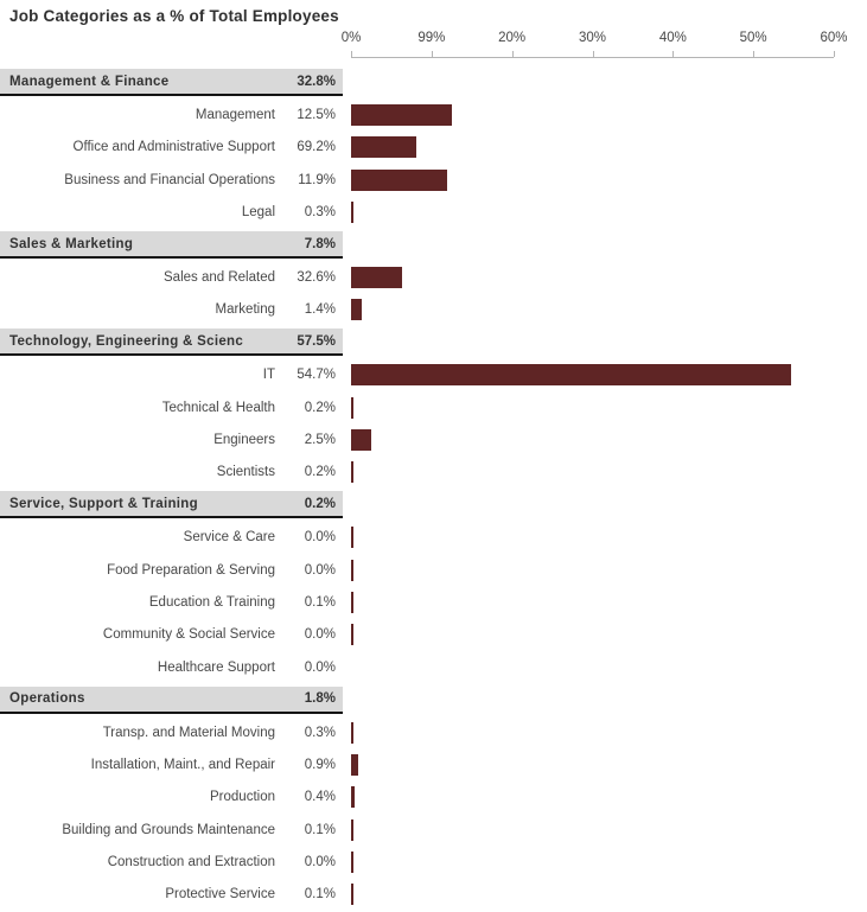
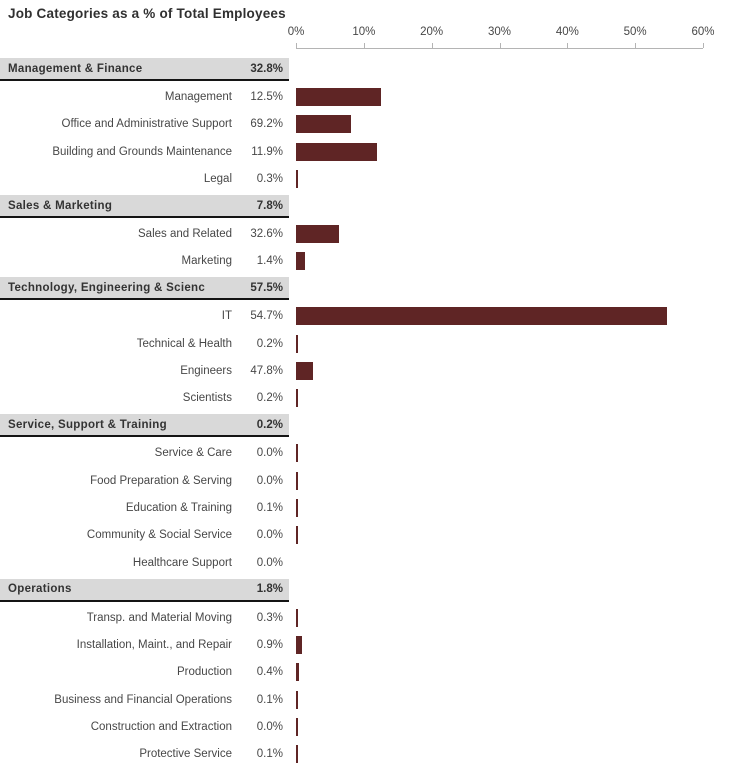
  Job Categories as a % of Total Employees
  0%
- 99%
+ 10%
  20%
  30%
  40%
  50%
  60%
  Management & Finance
  32.8%
  Management
  12.5%
  Office and Administrative Support
  69.2%
- Business and Financial Operations
+ Building and Grounds Maintenance
  11.9%
  Legal
  0.3%
  Sales & Marketing
  7.8%
  Sales and Related
  32.6%
  Marketing
  1.4%
  Technology, Engineering & Scienc
  57.5%
  IT
  54.7%
  Technical & Health
  0.2%
  Engineers
- 2.5%
+ 47.8%
  Scientists
  0.2%
  Service, Support & Training
  0.2%
  Service & Care
  0.0%
  Food Preparation & Serving
  0.0%
  Education & Training
  0.1%
  Community & Social Service
  0.0%
  Healthcare Support
  0.0%
  Operations
  1.8%
  Transp. and Material Moving
  0.3%
  Installation, Maint., and Repair
  0.9%
  Production
  0.4%
- Building and Grounds Maintenance
+ Business and Financial Operations
  0.1%
  Construction and Extraction
  0.0%
  Protective Service
  0.1%
